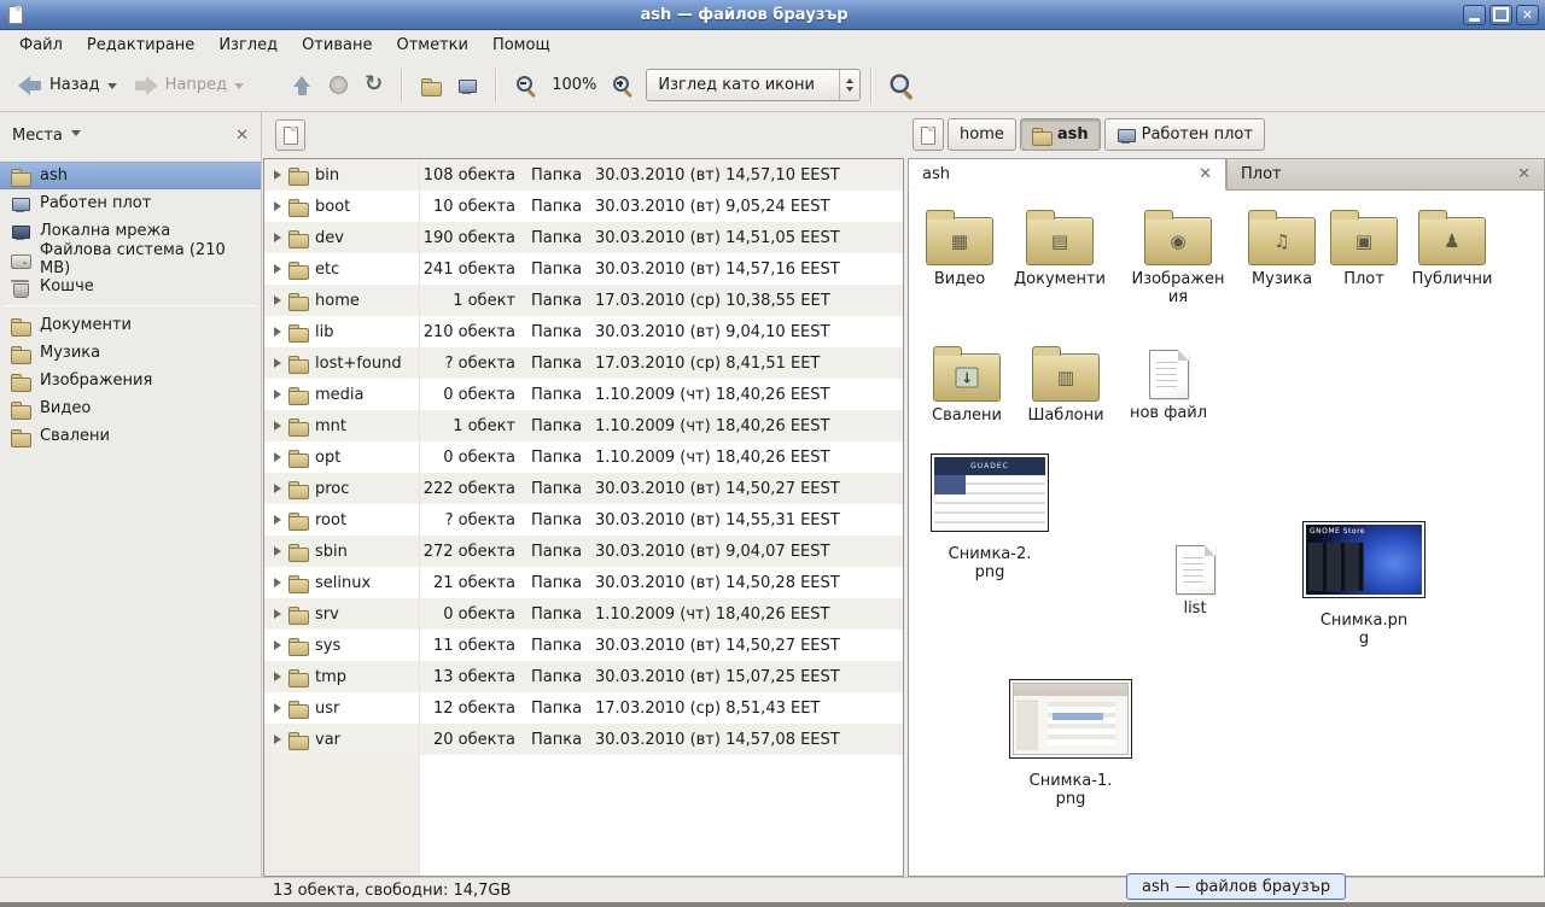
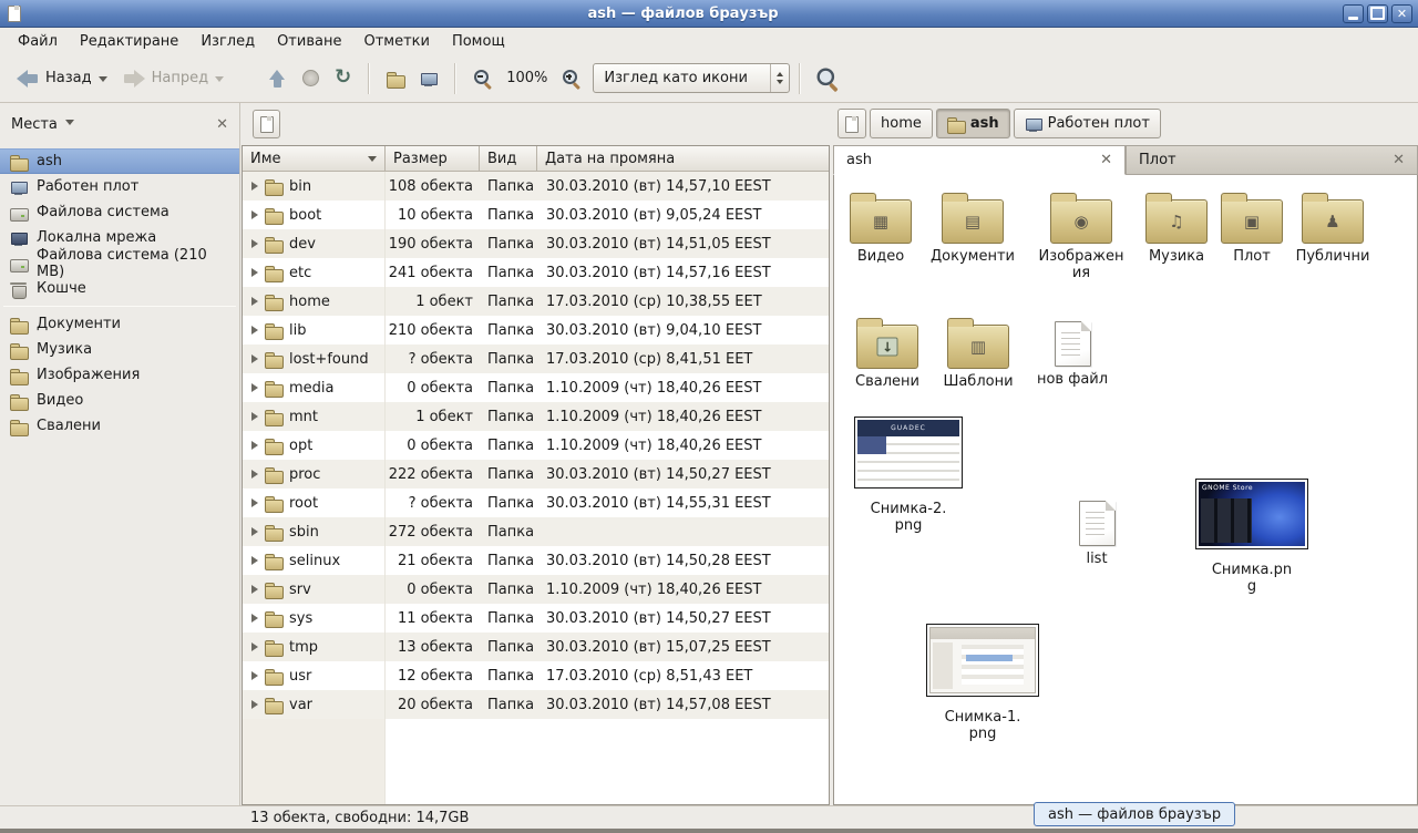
  ash — файлов браузър
  Файл
  Редактиране
  Изглед
  Отиване
  Отметки
  Помощ
  Назад
  Напред
  100%
  Изглед като икони
  Места
  home
  ash
  Работен плот
  ash
  Работен плот
+ Файлова система
  Локална мрежа
  Файлова система (210 MB)
  Кошче
  Документи
  Музика
  Изображения
  Видео
  Свалени
+ Име
+ Размер
+ Вид
+ Дата на промяна
  bin
  108 обекта
  Папка
  30.03.2010 (вт) 14,57,10 EEST
  boot
  10 обекта
  Папка
  30.03.2010 (вт) 9,05,24 EEST
  dev
  190 обекта
  Папка
  30.03.2010 (вт) 14,51,05 EEST
  etc
  241 обекта
  Папка
  30.03.2010 (вт) 14,57,16 EEST
  home
  1 обект
  Папка
  17.03.2010 (ср) 10,38,55 EET
  lib
  210 обекта
  Папка
  30.03.2010 (вт) 9,04,10 EEST
  lost+found
  ? обекта
  Папка
  17.03.2010 (ср) 8,41,51 EET
  media
  0 обекта
  Папка
  1.10.2009 (чт) 18,40,26 EEST
  mnt
  1 обект
  Папка
  1.10.2009 (чт) 18,40,26 EEST
  opt
  0 обекта
  Папка
  1.10.2009 (чт) 18,40,26 EEST
  proc
  222 обекта
  Папка
  30.03.2010 (вт) 14,50,27 EEST
  root
  ? обекта
  Папка
  30.03.2010 (вт) 14,55,31 EEST
  sbin
  272 обекта
  Папка
- 30.03.2010 (вт) 9,04,07 EEST
  selinux
  21 обекта
  Папка
  30.03.2010 (вт) 14,50,28 EEST
  srv
  0 обекта
  Папка
  1.10.2009 (чт) 18,40,26 EEST
  sys
  11 обекта
  Папка
  30.03.2010 (вт) 14,50,27 EEST
  tmp
  13 обекта
  Папка
  30.03.2010 (вт) 15,07,25 EEST
  usr
  12 обекта
  Папка
  17.03.2010 (ср) 8,51,43 EET
  var
  20 обекта
  Папка
  30.03.2010 (вт) 14,57,08 EEST
  ash
  Плот
  ▦
  Видео
  ▤
  Документи
  ◉
  Изображения
  ♫
  Музика
  ▣
  Плот
  ♟
  Публични
  ↓
  Свалени
  ▥
  Шаблони
  нов файл
  Снимка-2.png
  list
  Снимка.png
  Снимка-1.png
  13 обекта, свободни: 14,7GB
  ash — файлов браузър
